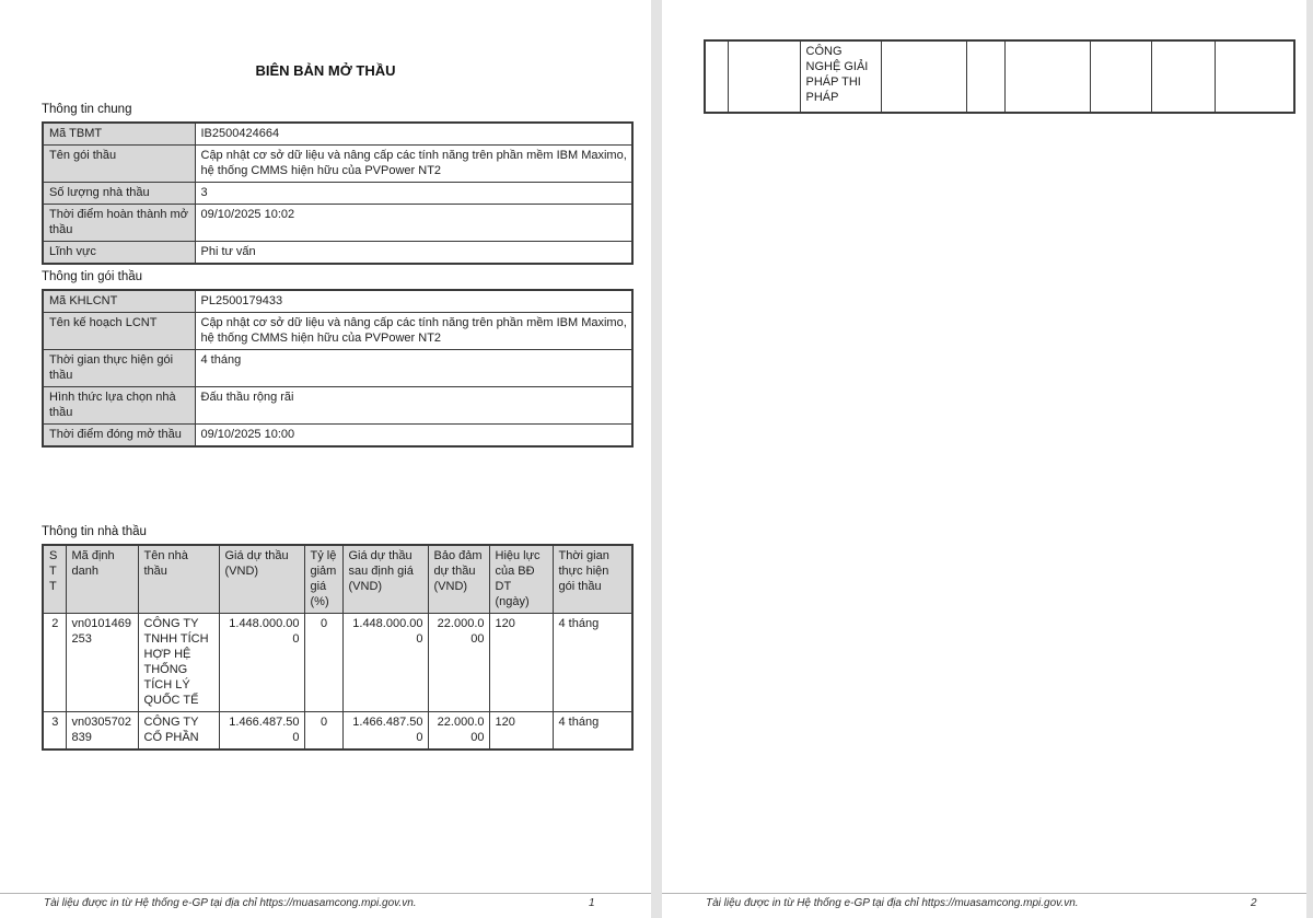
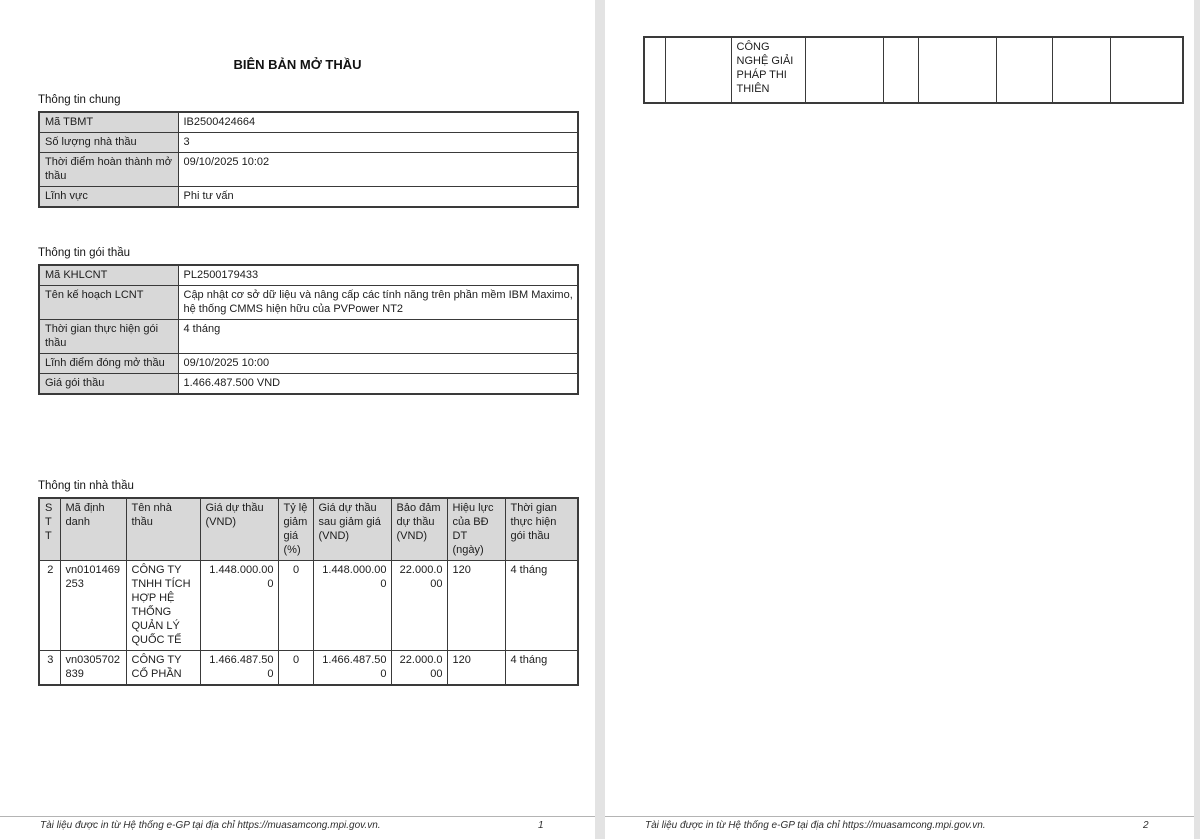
  BIÊN BẢN MỞ THẦU
  Thông tin chung
  Mã TBMT	IB2500424664
- Tên gói thầu	Cập nhật cơ sở dữ liệu và nâng cấp các tính năng trên phần mềm IBM Maximo, hệ thống CMMS hiện hữu của PVPower NT2
  Số lượng nhà thầu	3
  Thời điểm hoàn thành mở thầu	09/10/2025 10:02
  Lĩnh vực	Phi tư vấn
  Thông tin gói thầu
  Mã KHLCNT	PL2500179433
  Tên kế hoạch LCNT	Cập nhật cơ sở dữ liệu và nâng cấp các tính năng trên phần mềm IBM Maximo, hệ thống CMMS hiện hữu của PVPower NT2
  Thời gian thực hiện gói thầu	4 tháng
- Hình thức lựa chọn nhà thầu	Đấu thầu rộng rãi
- Thời điểm đóng mở thầu	09/10/2025 10:00
+ Lĩnh điểm đóng mở thầu	09/10/2025 10:00
+ Giá gói thầu	1.466.487.500 VND
  Thông tin nhà thầu
- STT	Mã định danh	Tên nhà thầu	Giá dự thầu (VND)	Tỷ lệ giảm giá (%)	Giá dự thầu sau định giá (VND)	Bảo đảm dự thầu (VND)	Hiệu lực của BĐ DT (ngày)	Thời gian thực hiện gói thầu
+ STT	Mã định danh	Tên nhà thầu	Giá dự thầu (VND)	Tỷ lệ giảm giá (%)	Giá dự thầu sau giảm giá (VND)	Bảo đảm dự thầu (VND)	Hiệu lực của BĐ DT (ngày)	Thời gian thực hiện gói thầu
- 2	vn0101469253	CÔNG TY TNHH TÍCH HỢP HỆ THỐNG TÍCH LÝ QUỐC TẾ	1.448.000.000	0	1.448.000.000	22.000.000	120	4 tháng
+ 2	vn0101469253	CÔNG TY TNHH TÍCH HỢP HỆ THỐNG QUẢN LÝ QUỐC TẾ	1.448.000.000	0	1.448.000.000	22.000.000	120	4 tháng
  3	vn0305702839	CÔNG TY CỔ PHẦN	1.466.487.500	0	1.466.487.500	22.000.000	120	4 tháng
  Tài liệu được in từ Hệ thống e-GP tại địa chỉ https://muasamcong.mpi.gov.vn.
  1
- 		CÔNG NGHỆ GIẢI PHÁP THI PHÁP
+ 		CÔNG NGHỆ GIẢI PHÁP THI THIÊN
  Tài liệu được in từ Hệ thống e-GP tại địa chỉ https://muasamcong.mpi.gov.vn.
  2
